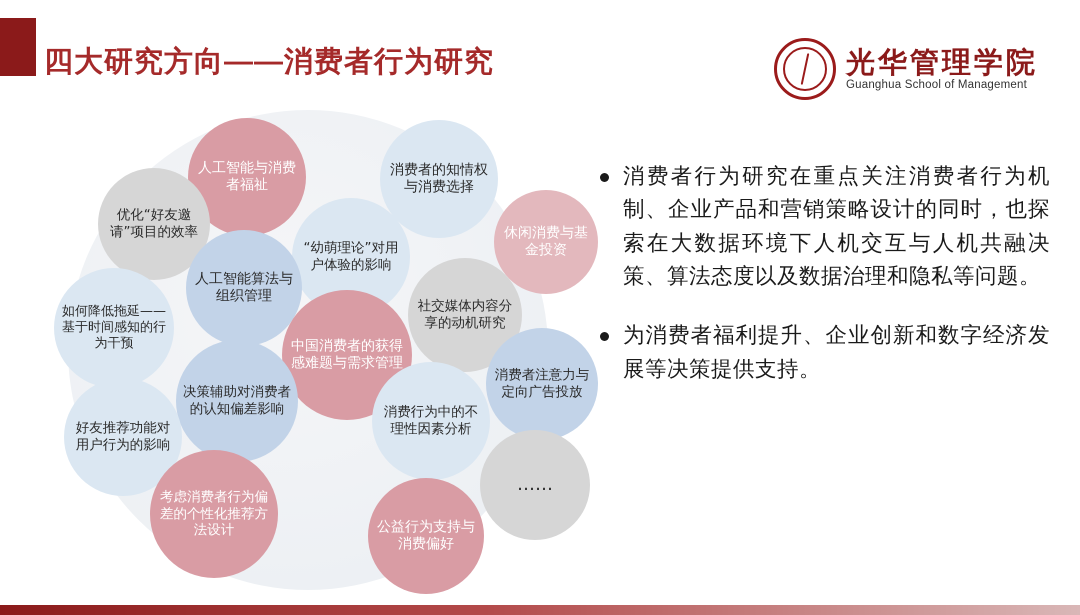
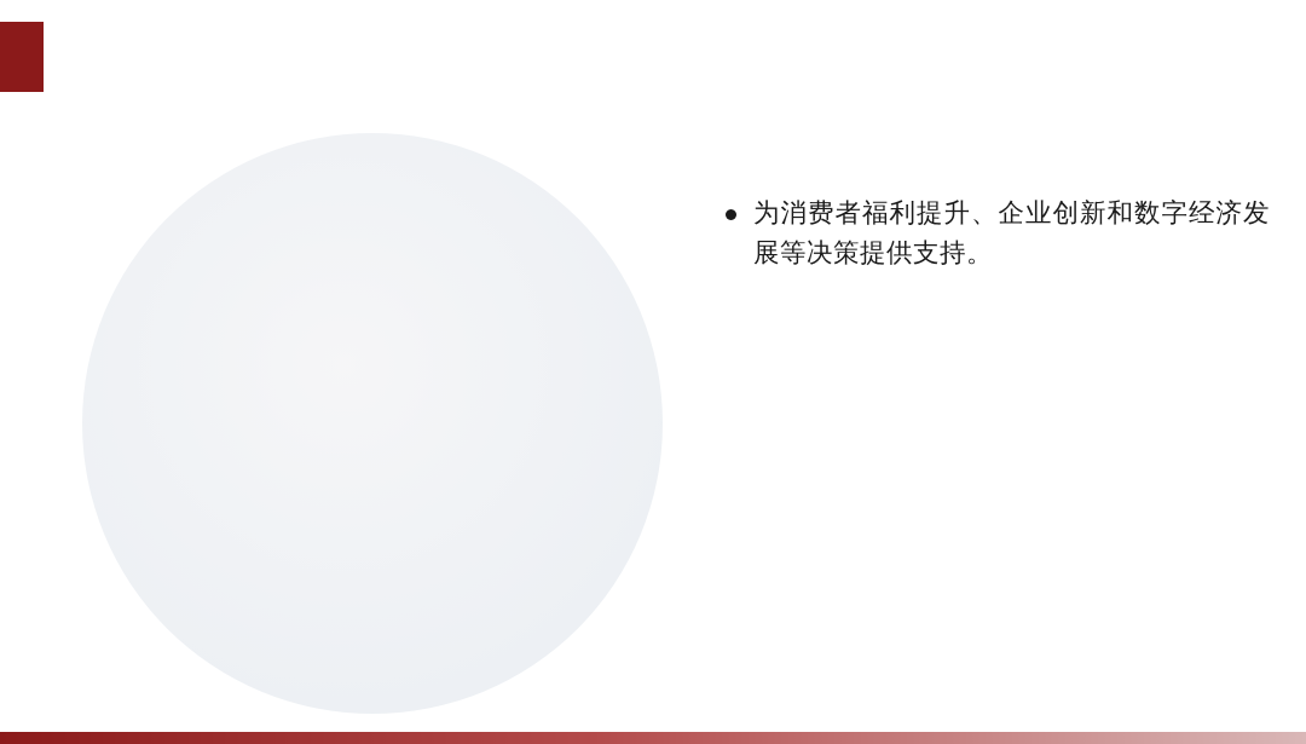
- 四大研究方向——消费者行为研究
- 光华管理学院
- Guanghua School of Management
- 人工智能与消费者福祉
- 消费者的知情权与消费选择
- 优化“好友邀请”项目的效率
- “幼萌理论”对用户体验的影响
- 休闲消费与基金投资
- 人工智能算法与组织管理
- 如何降低拖延——基于时间感知的行为干预
- 社交媒体内容分享的动机研究
- 中国消费者的获得感难题与需求管理
- 决策辅助对消费者的认知偏差影响
- 消费者注意力与定向广告投放
- 消费行为中的不理性因素分析
- 好友推荐功能对用户行为的影响
- ……
- 考虑消费者行为偏差的个性化推荐方法设计
- 公益行为支持与消费偏好
- 消费者行为研究在重点关注消费者行为机制、企业产品和营销策略设计的同时，也探索在大数据环境下人机交互与人机共融决策、算法态度以及数据治理和隐私等问题。
  为消费者福利提升、企业创新和数字经济发展等决策提供支持。
